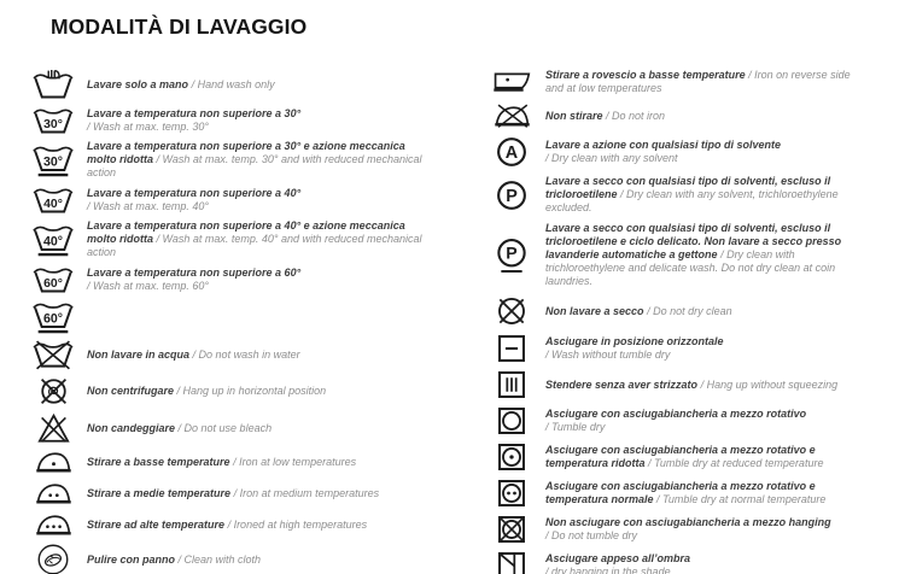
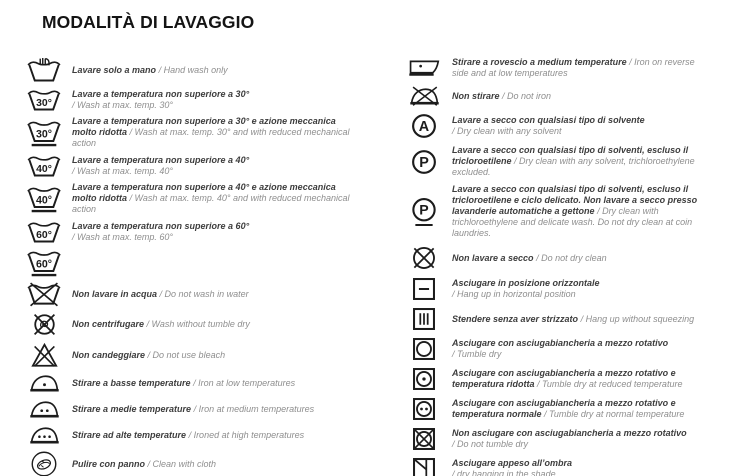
  MODALITÀ DI LAVAGGIO
  Lavare solo a mano / Hand wash only
  30°
  Lavare a temperatura non superiore a 30°
  / Wash at max. temp. 30°
  30°
  Lavare a temperatura non superiore a 30° e azione meccanica molto ridotta / Wash at max. temp. 30° and with reduced mechanical action
  40°
  Lavare a temperatura non superiore a 40°
  / Wash at max. temp. 40°
  40°
  Lavare a temperatura non superiore a 40° e azione meccanica molto ridotta / Wash at max. temp. 40° and with reduced mechanical action
  60°
  Lavare a temperatura non superiore a 60°
  / Wash at max. temp. 60°
  60°
  Non lavare in acqua / Do not wash in water
- Non centrifugare / Hang up in horizontal position
+ Non centrifugare / Wash without tumble dry
  Non candeggiare / Do not use bleach
  Stirare a basse temperature / Iron at low temperatures
  Stirare a medie temperature / Iron at medium temperatures
  Stirare ad alte temperature / Ironed at high temperatures
  Pulire con panno / Clean with cloth
- Stirare a rovescio a basse temperature / Iron on reverse side and at low temperatures
+ Stirare a rovescio a medium temperature / Iron on reverse side and at low temperatures
  Non stirare / Do not iron
  A
- Lavare a azione con qualsiasi tipo di solvente
+ Lavare a secco con qualsiasi tipo di solvente
  / Dry clean with any solvent
  P
  Lavare a secco con qualsiasi tipo di solventi, escluso il tricloroetilene / Dry clean with any solvent, trichloroethylene excluded.
  P
  Lavare a secco con qualsiasi tipo di solventi, escluso il tricloroetilene e ciclo delicato. Non lavare a secco presso lavanderie automatiche a gettone / Dry clean with trichloroethylene and delicate wash. Do not dry clean at coin laundries.
  Non lavare a secco / Do not dry clean
  Asciugare in posizione orizzontale
- / Wash without tumble dry
+ / Hang up in horizontal position
  Stendere senza aver strizzato / Hang up without squeezing
  Asciugare con asciugabiancheria a mezzo rotativo
  / Tumble dry
  Asciugare con asciugabiancheria a mezzo rotativo e temperatura ridotta / Tumble dry at reduced temperature
  Asciugare con asciugabiancheria a mezzo rotativo e temperatura normale / Tumble dry at normal temperature
- Non asciugare con asciugabiancheria a mezzo hanging
+ Non asciugare con asciugabiancheria a mezzo rotativo
  / Do not tumble dry
  Asciugare appeso all’ombra
  / dry hanging in the shade
